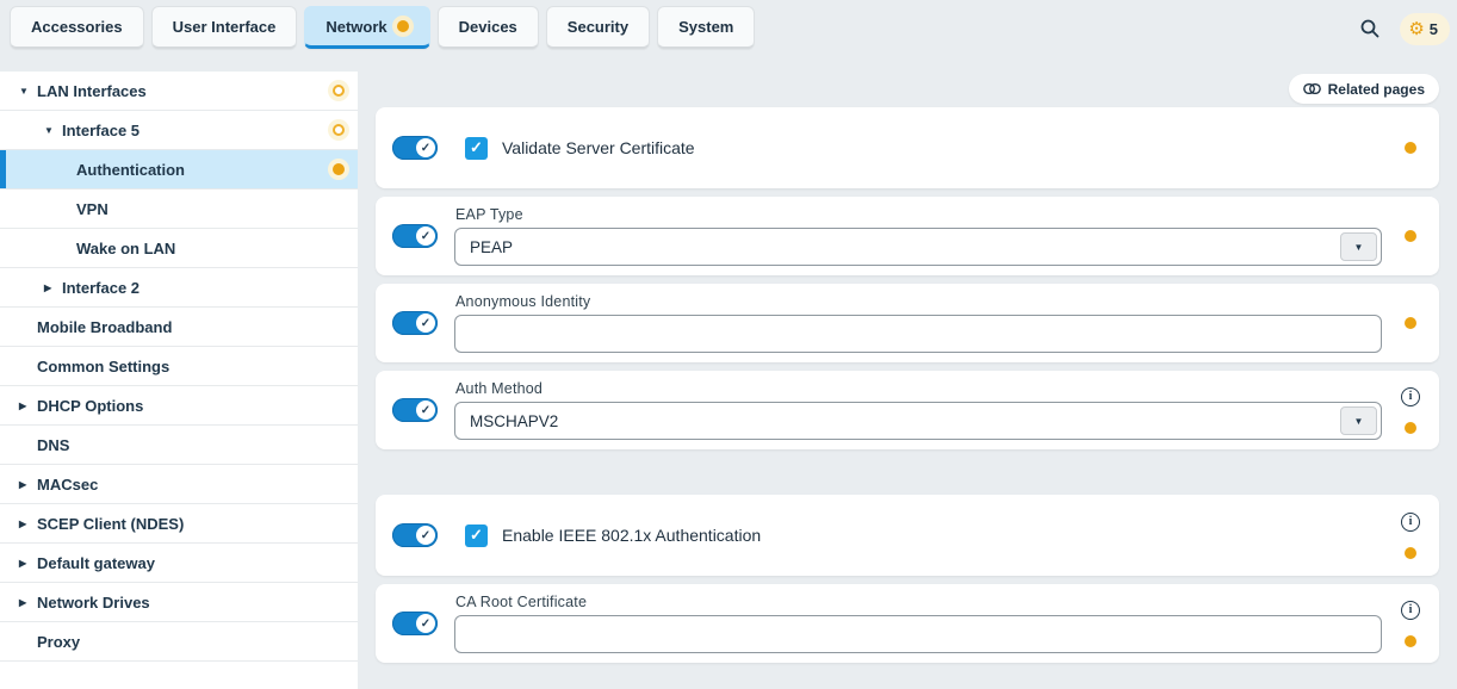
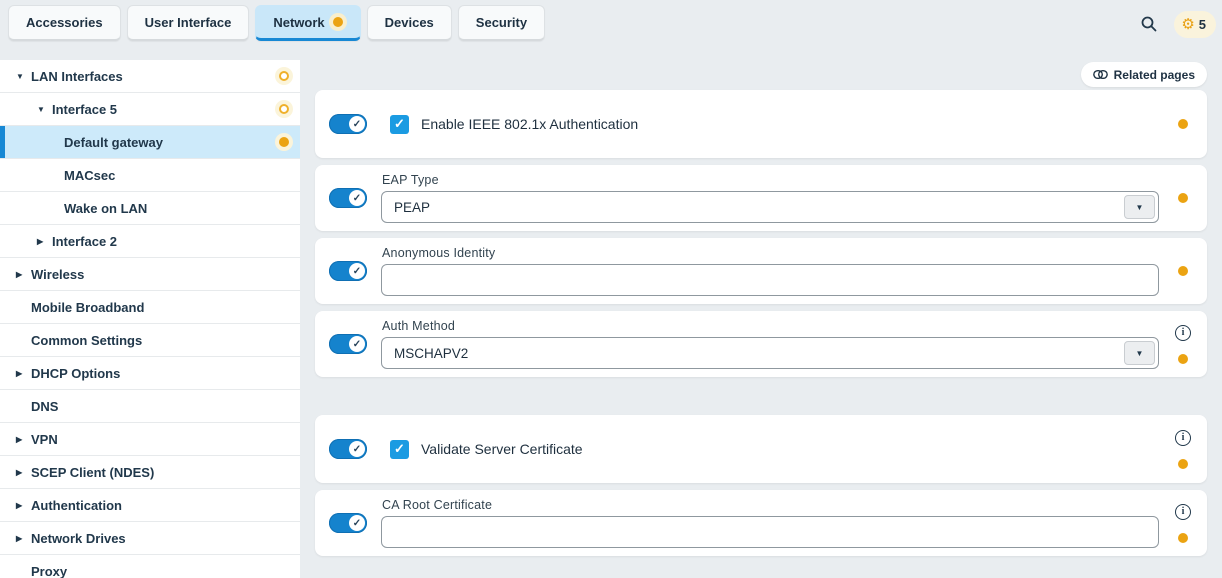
  Accessories
  User Interface
  Network
  Devices
  Security
- System
  ⚙
  5
  LAN Interfaces
  Interface 5
- Authentication
+ Default gateway
- VPN
+ MACsec
  Wake on LAN
  Interface 2
+ Wireless
  Mobile Broadband
  Common Settings
  DHCP Options
  DNS
- MACsec
+ VPN
  SCEP Client (NDES)
- Default gateway
+ Authentication
  Network Drives
  Proxy
  Related pages
- Validate Server Certificate
+ Enable IEEE 802.1x Authentication
  EAP Type
  PEAP
  Anonymous Identity
  Auth Method
  MSCHAPV2
- Enable IEEE 802.1x Authentication
+ Validate Server Certificate
  CA Root Certificate
